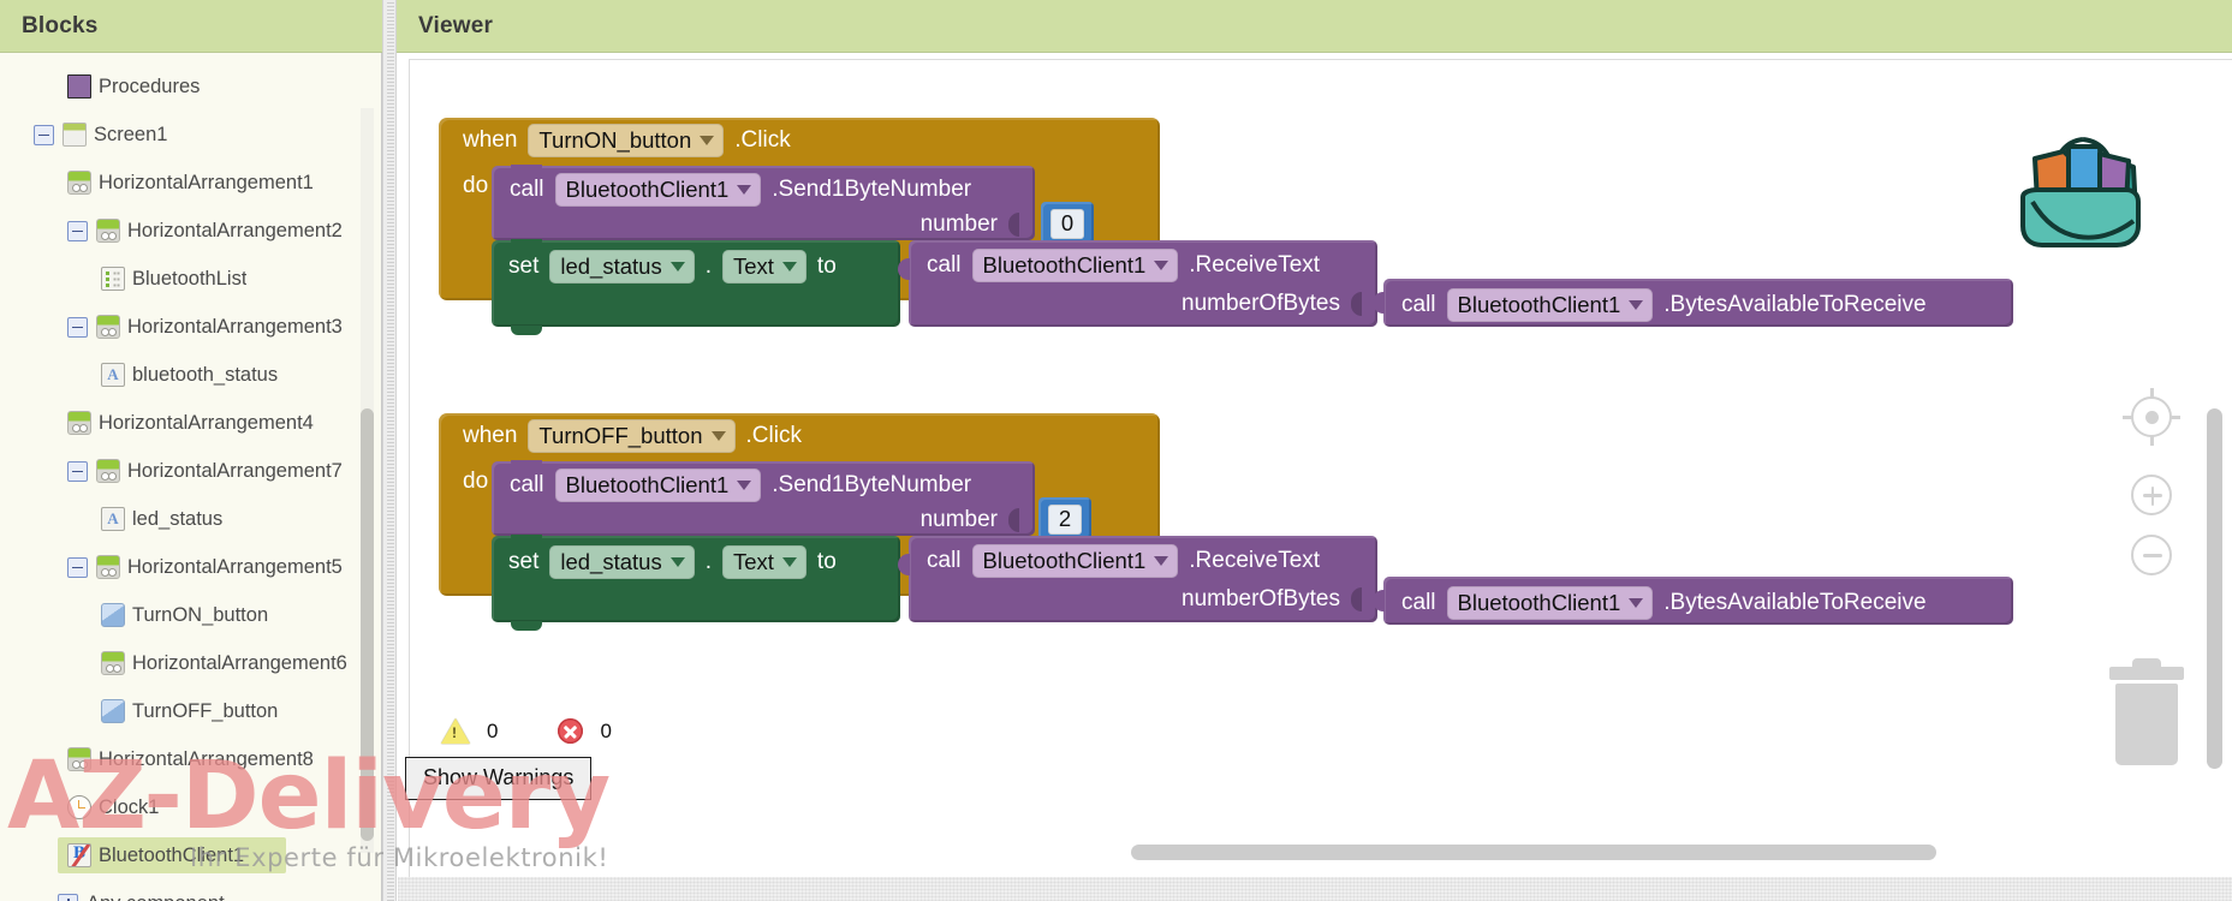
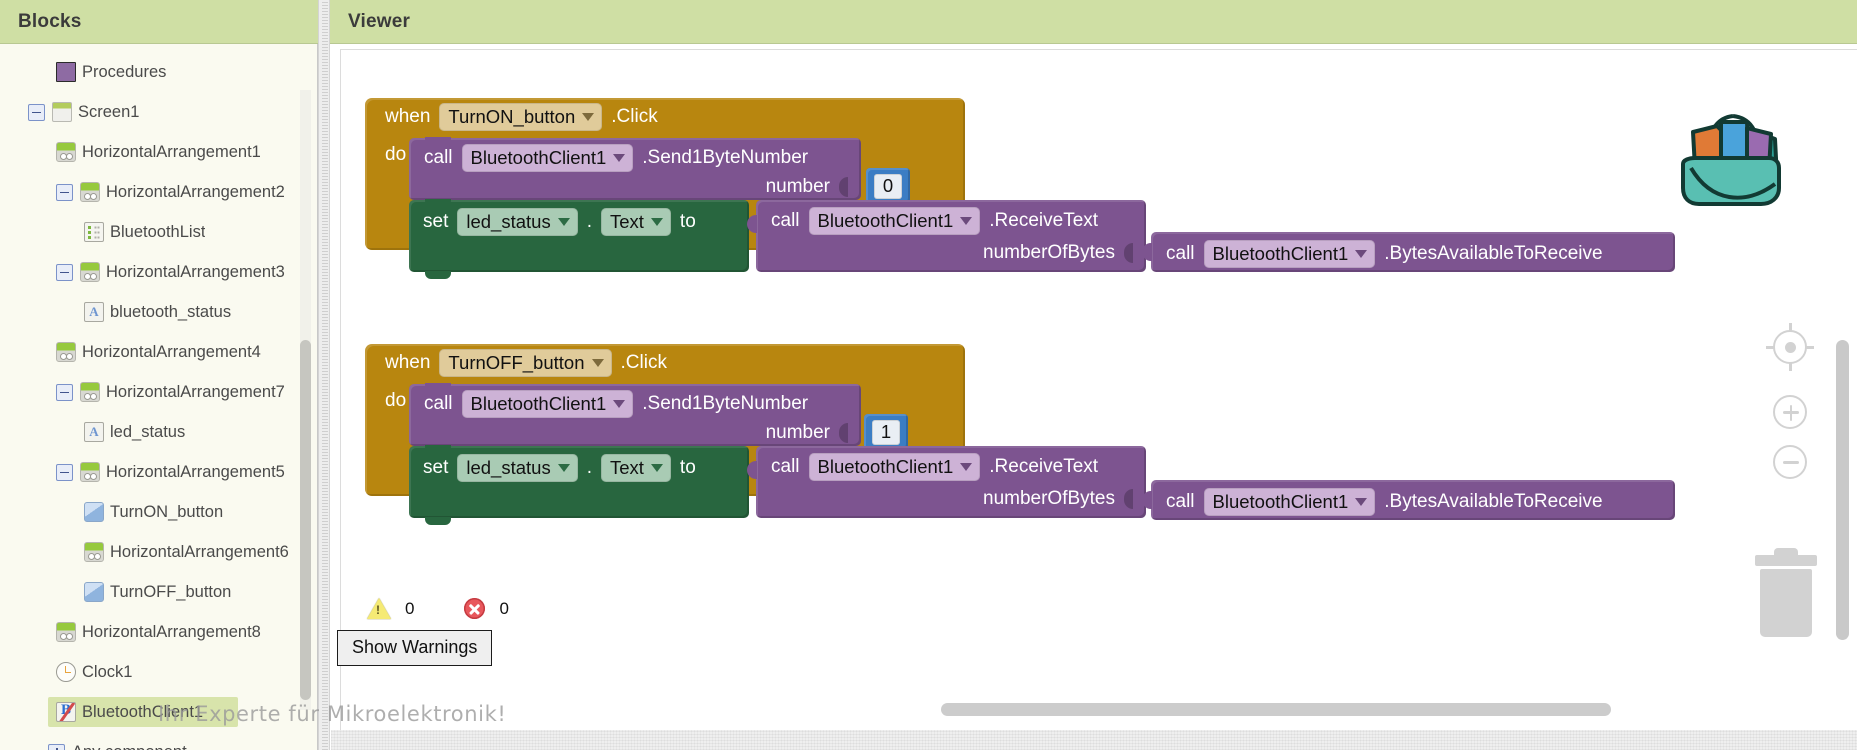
  Blocks
  Viewer
  Procedures
  Screen1
  HorizontalArrangement1
  HorizontalArrangement2
  BluetoothList
  HorizontalArrangement3
  A
  bluetooth_status
  HorizontalArrangement4
  HorizontalArrangement7
  A
  led_status
  HorizontalArrangement5
  TurnON_button
  HorizontalArrangement6
  TurnOFF_button
  HorizontalArrangement8
  Clock1
  BluetoothClient1
  when
  TurnON_button
  .Click
  do
  call
  BluetoothClient1
  .Send1ByteNumber
  number
  0
  set
  led_status
  .
  Text
  to
  call
  BluetoothClient1
  .ReceiveText
  numberOfBytes
  call
  BluetoothClient1
  .BytesAvailableToReceive
  when
  TurnOFF_button
  .Click
  do
  call
  BluetoothClient1
  .Send1ByteNumber
  number
- 2
+ 1
  set
  led_status
  .
  Text
  to
  call
  BluetoothClient1
  .ReceiveText
  numberOfBytes
  call
  BluetoothClient1
  .BytesAvailableToReceive
  0
  0
  Show Warnings
- AZ-Delivery
  Ihr Experte für Mikroelektronik!
